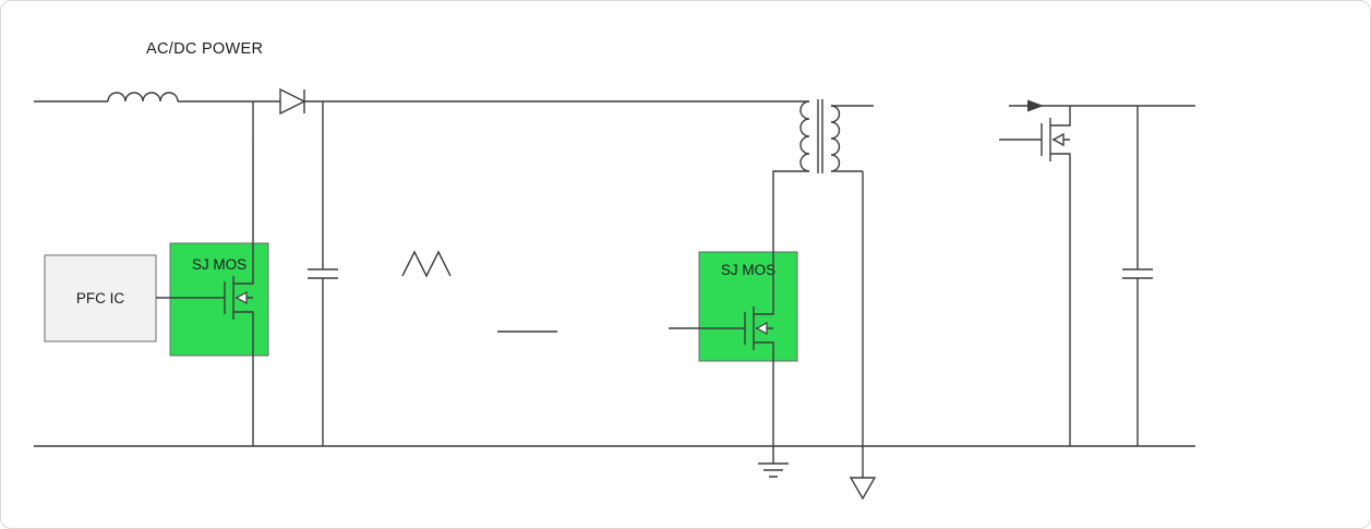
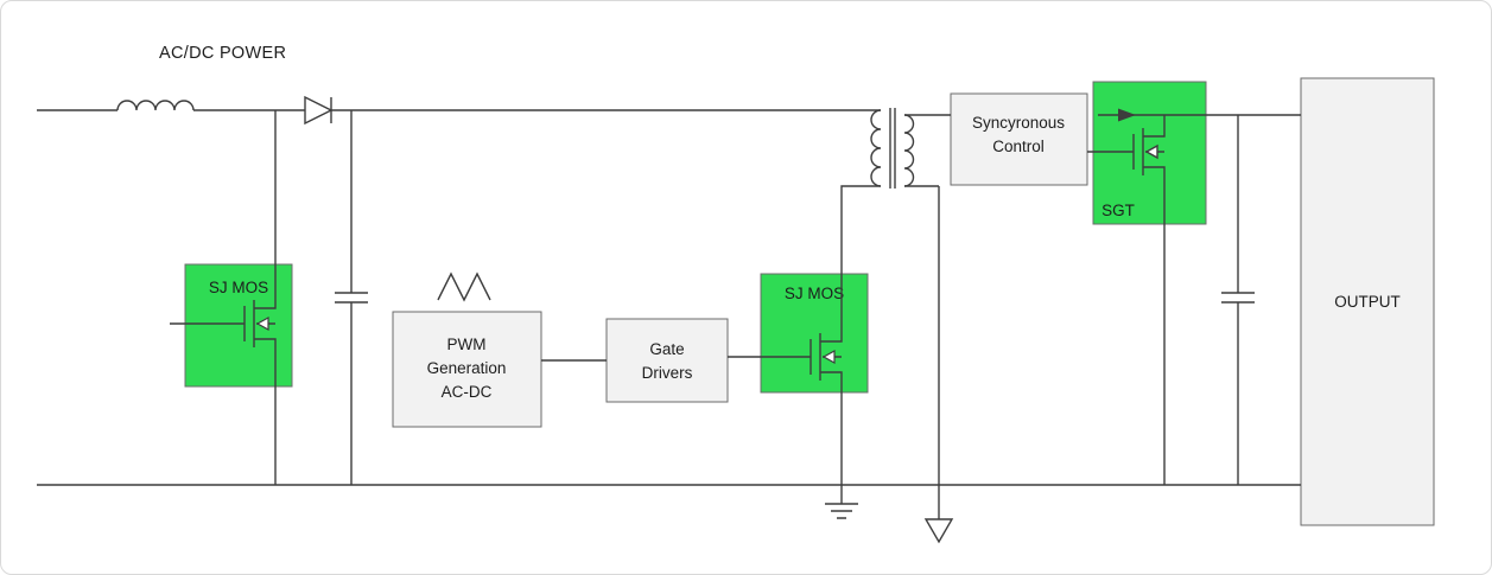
- PFC IC
  SJ MOS
+ PWM
+ Generation
+ AC-DC
+ Gate
+ Drivers
  SJ MOS
+ Syncyronous
+ Control
+ SGT
+ OUTPUT
  AC/DC POWER
